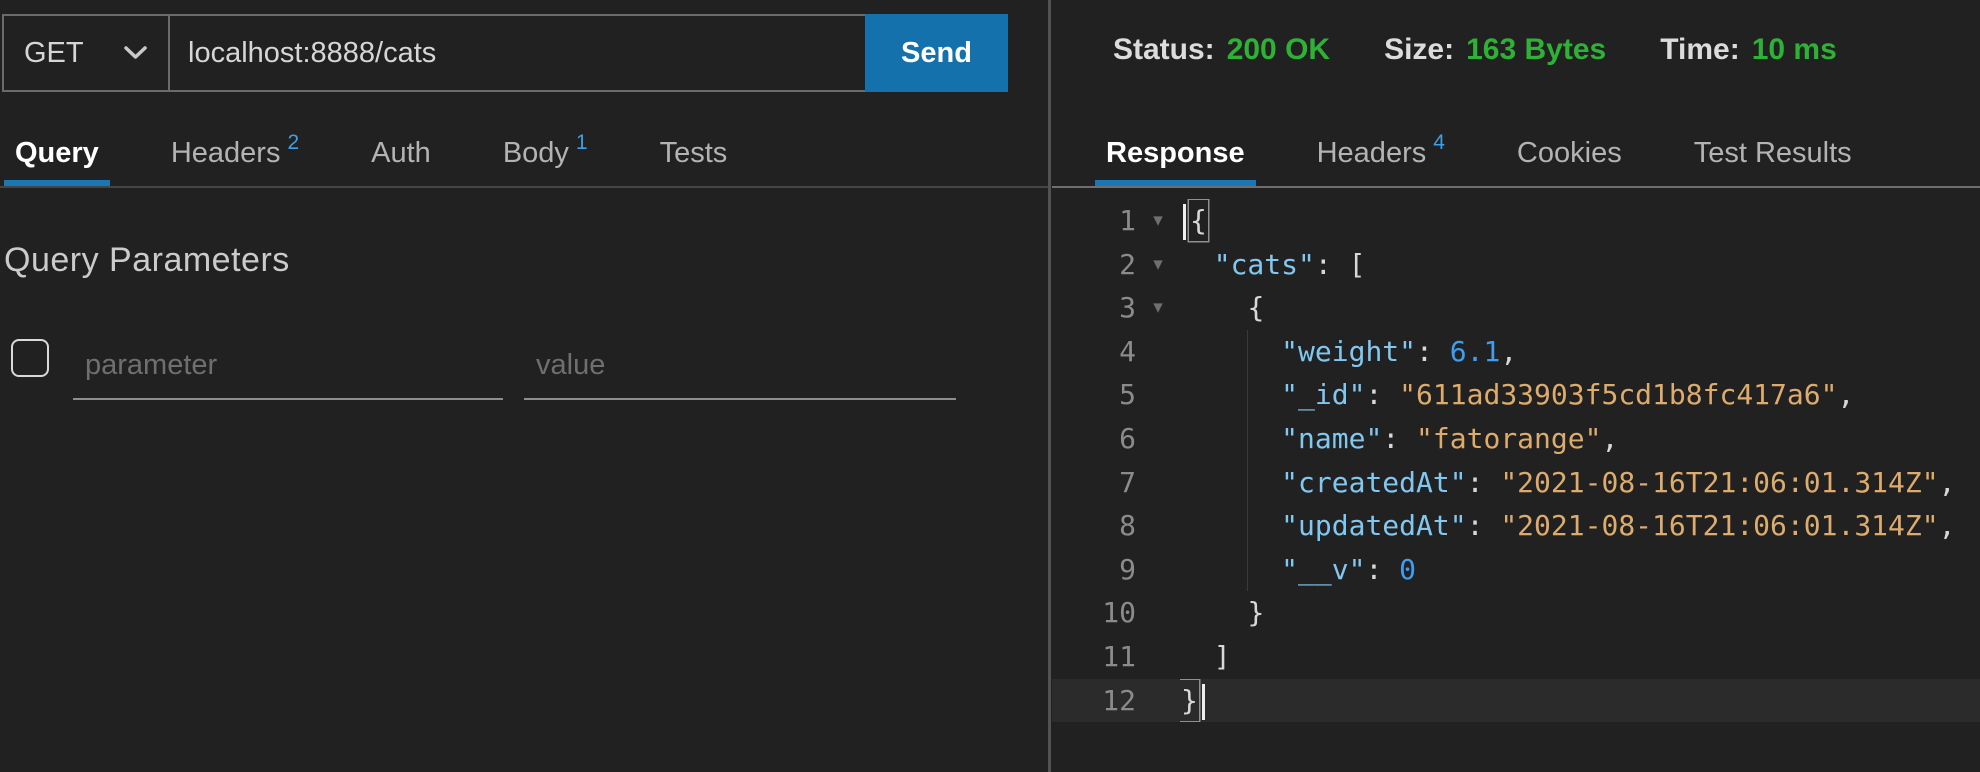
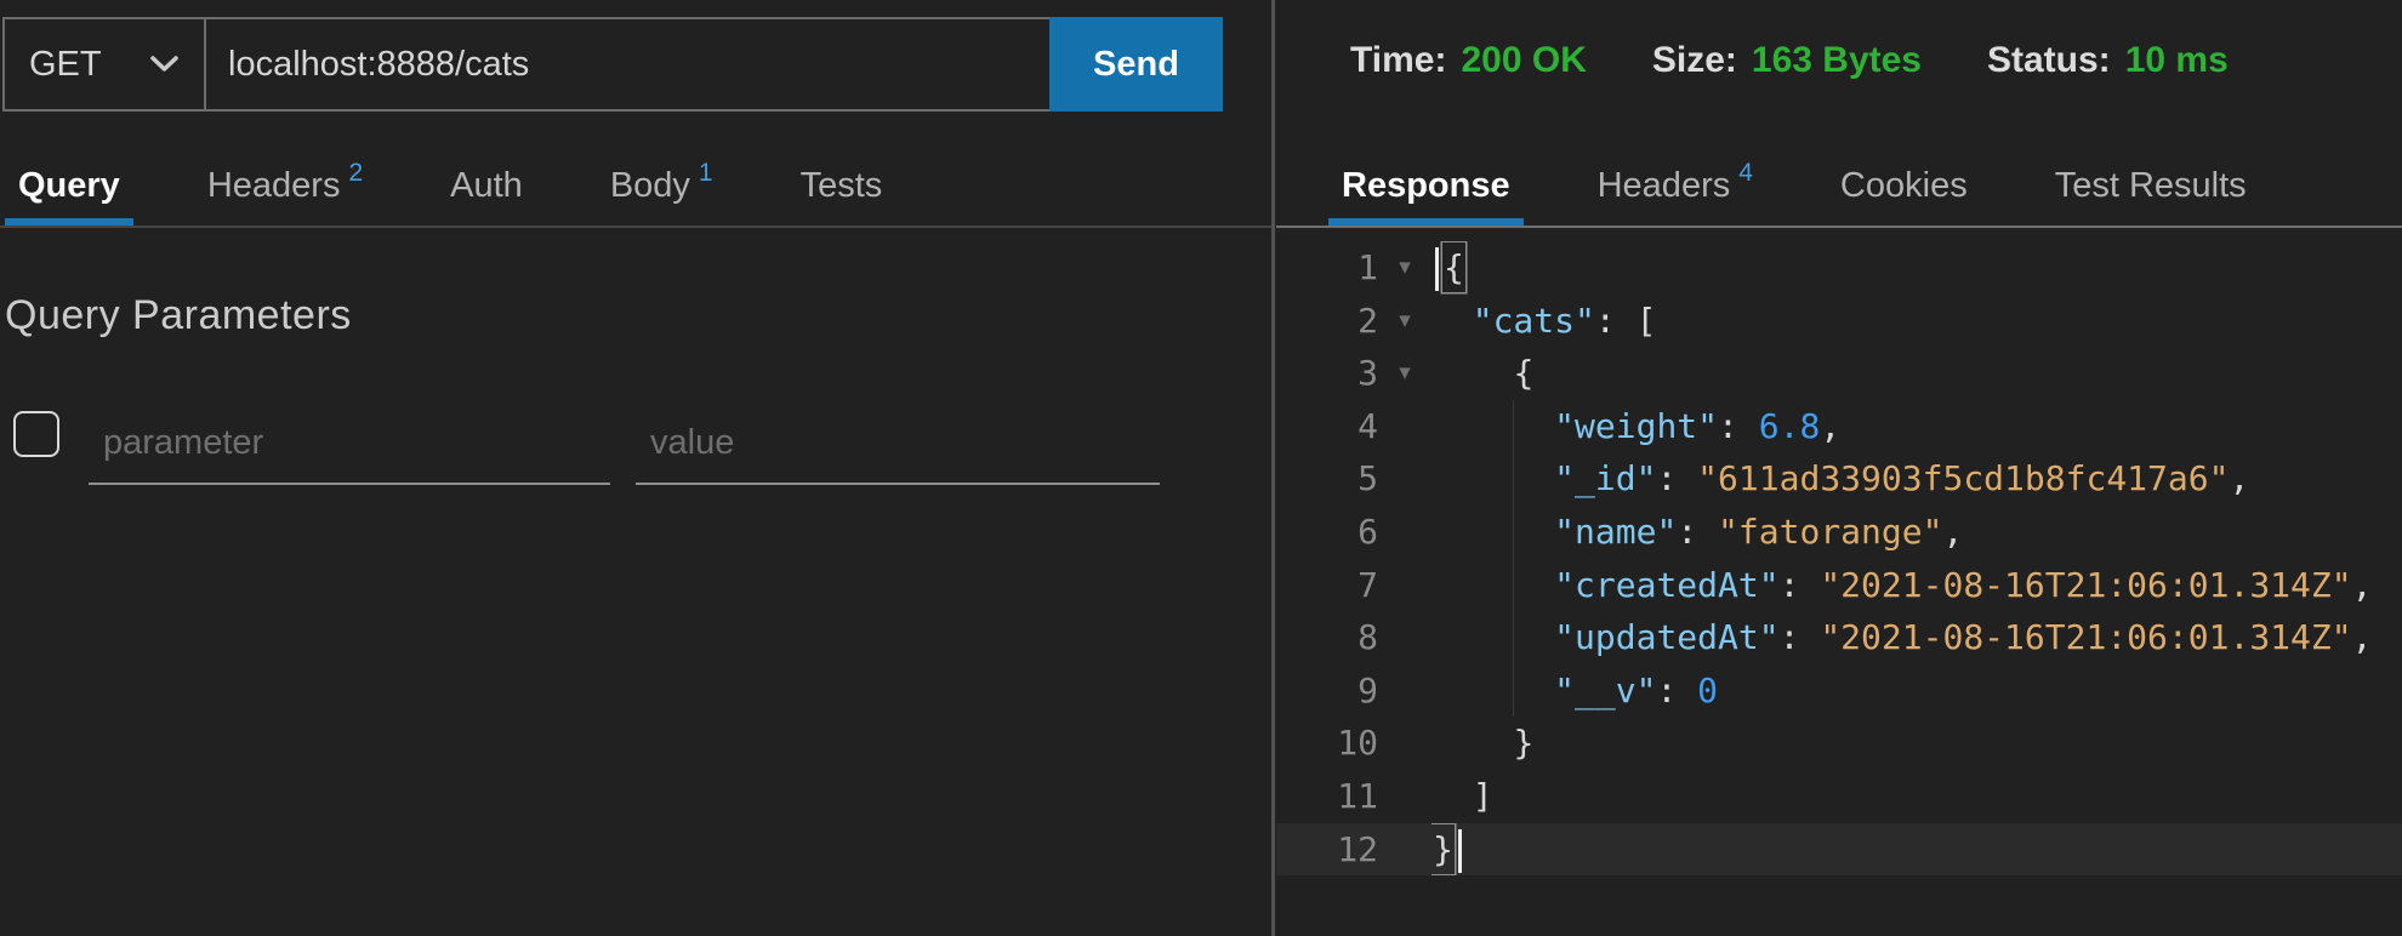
  GET
  localhost:8888/cats
  Send
  Query
  Headers
  2
  Auth
  Body
  1
  Tests
  Query Parameters
  parameter
  value
- Status:
+ Time:
  200 OK
  Size:
  163 Bytes
- Time:
+ Status:
  10 ms
  Response
  Headers
  4
  Cookies
  Test Results
  1
  ▾
  {
  2
  ▾
  "cats": [
  3
  ▾
  {
  4
- "weight": 6.1,
+ "weight": 6.8,
  5
  "_id": "611ad33903f5cd1b8fc417a6",
  6
  "name": "fatorange",
  7
  "createdAt": "2021-08-16T21:06:01.314Z",
  8
  "updatedAt": "2021-08-16T21:06:01.314Z",
  9
  "__v": 0
  10
  }
  11
  ]
  12
  }
